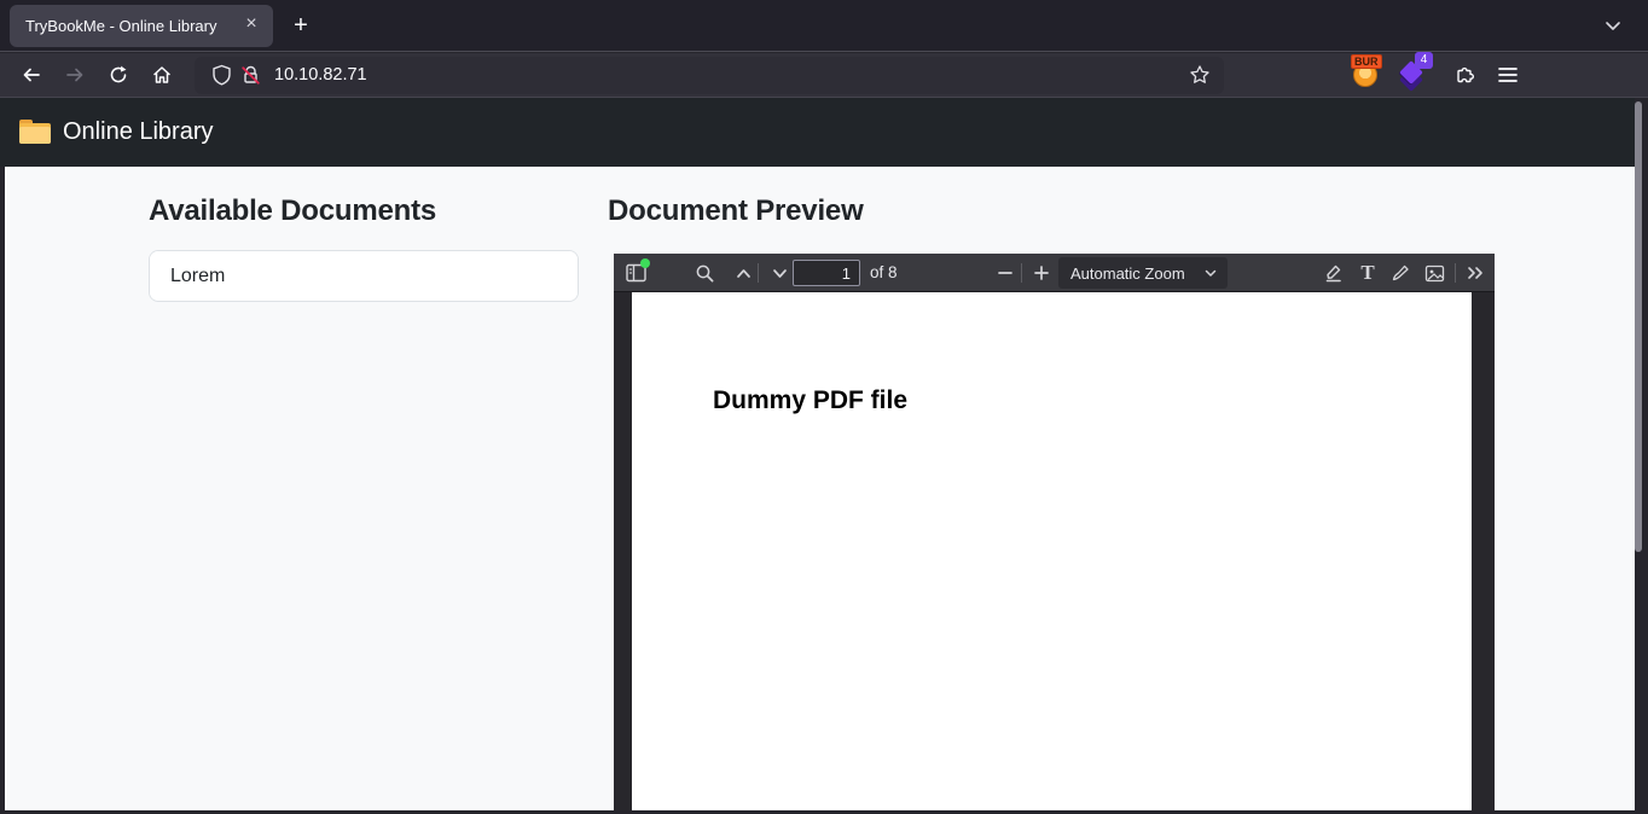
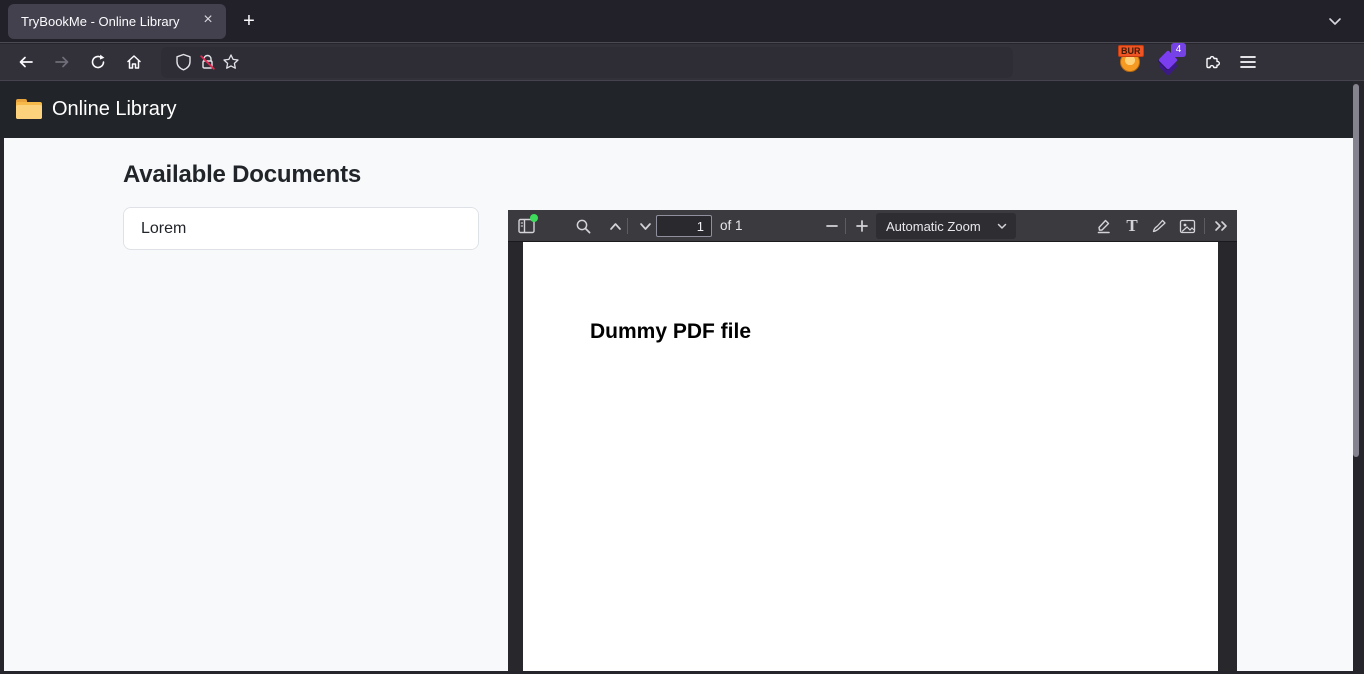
  TryBookMe - Online Library
  ×
  +
- 10.10.82.71
  BUR
  4
  Online Library
  Available Documents
- Document Preview
  Lorem
  1
- of 8
+ of 1
  Automatic Zoom
  T
  Dummy PDF file
